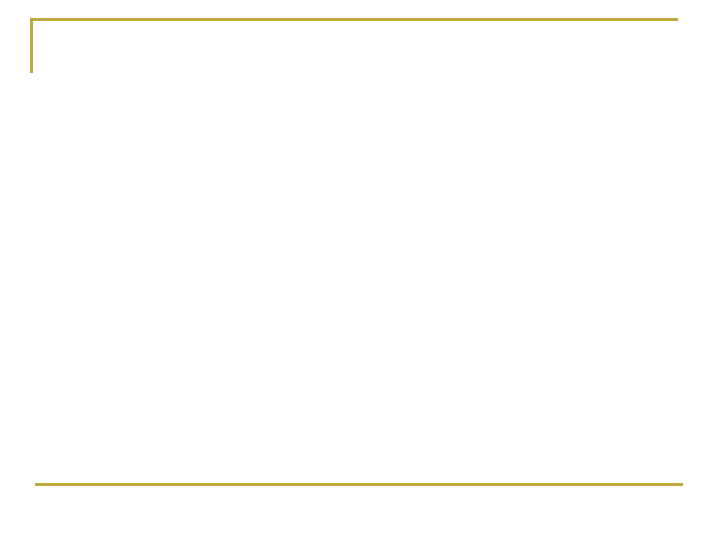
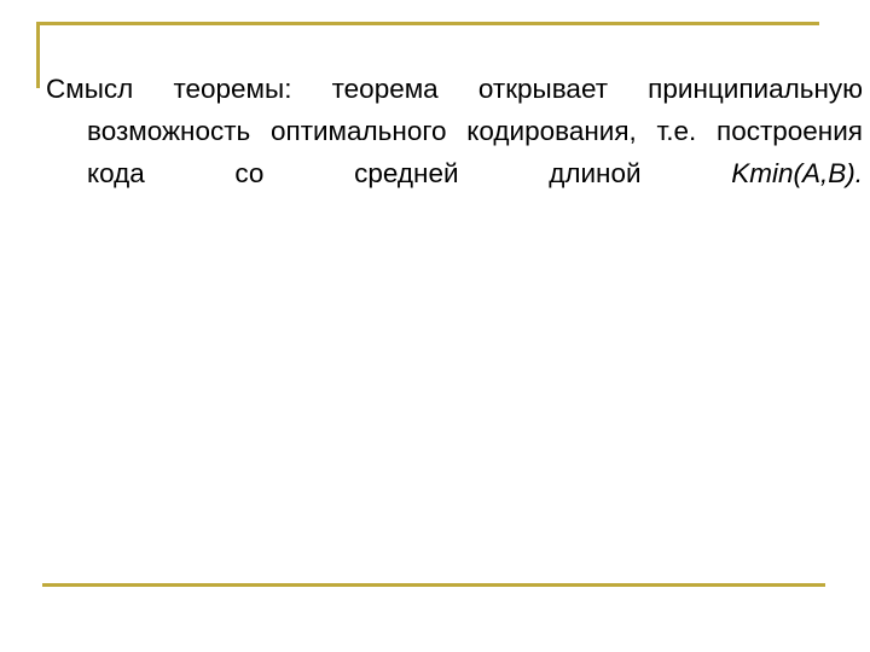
+ Смысл теоремы: теорема открывает принципиальную возможность оптимального кодирования, т.е. построения кода со средней длиной Kmin(A,B).
